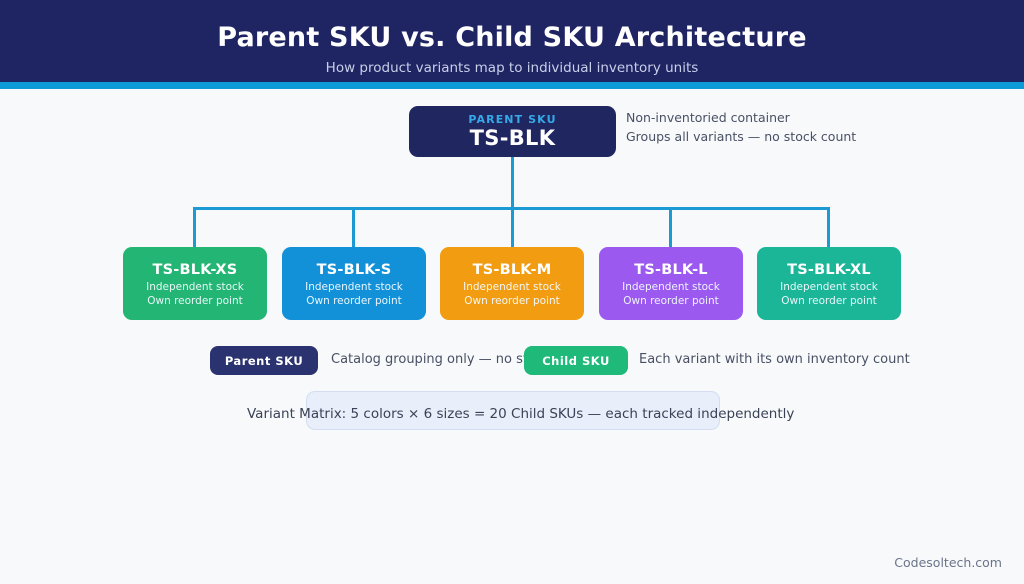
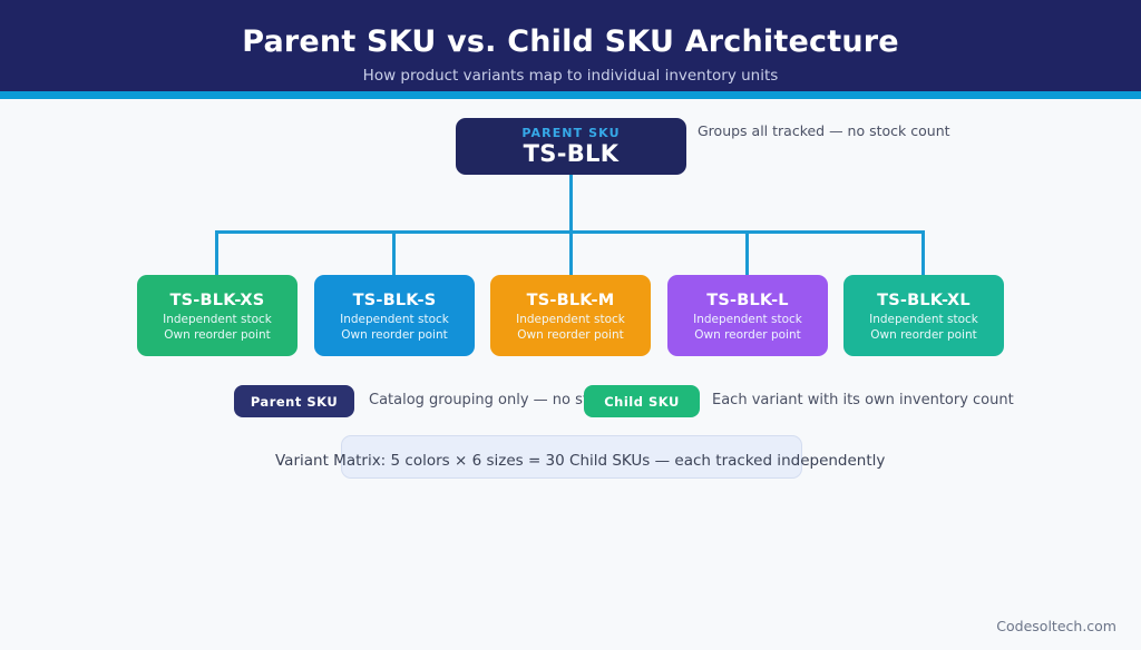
  Parent SKU vs. Child SKU Architecture
  How product variants map to individual inventory units
  PARENT SKU
  TS-BLK
- Non-inventoried container
- Groups all variants — no stock count
+ Groups all tracked — no stock count
  TS-BLK-XS
  Independent stock
  Own reorder point
  TS-BLK-S
  Independent stock
  Own reorder point
  TS-BLK-M
  Independent stock
  Own reorder point
  TS-BLK-L
  Independent stock
  Own reorder point
  TS-BLK-XL
  Independent stock
  Own reorder point
  Parent SKU
  Catalog grouping only — no s
  Child SKU
  Each variant with its own inventory count
- Variant Matrix: 5 colors × 6 sizes = 20 Child SKUs — each tracked independently
+ Variant Matrix: 5 colors × 6 sizes = 30 Child SKUs — each tracked independently
  Codesoltech.com
